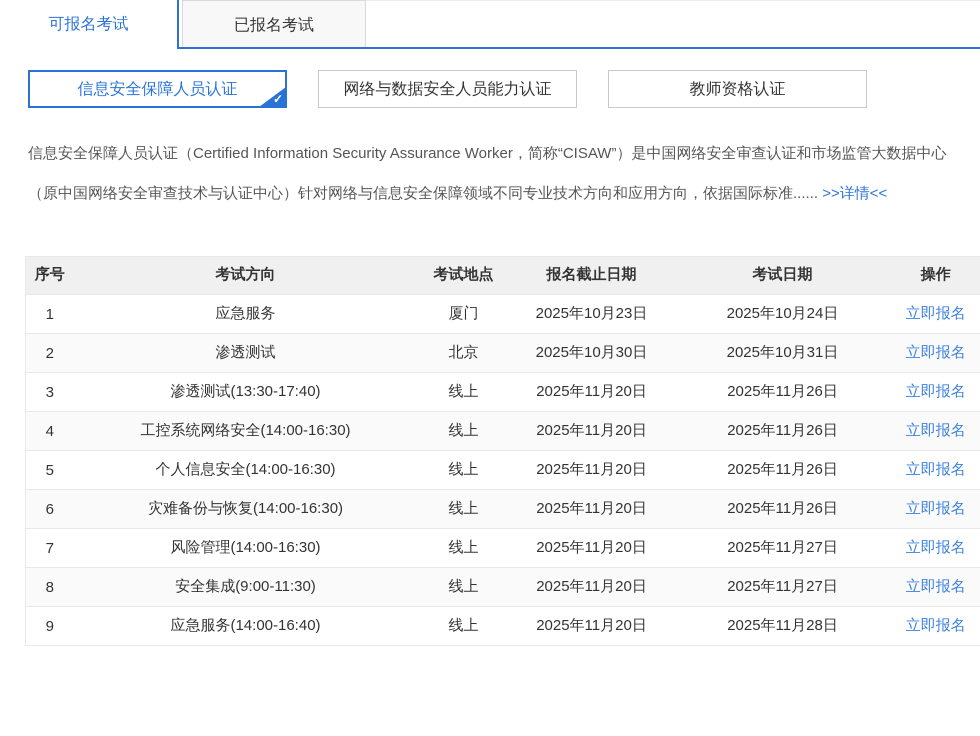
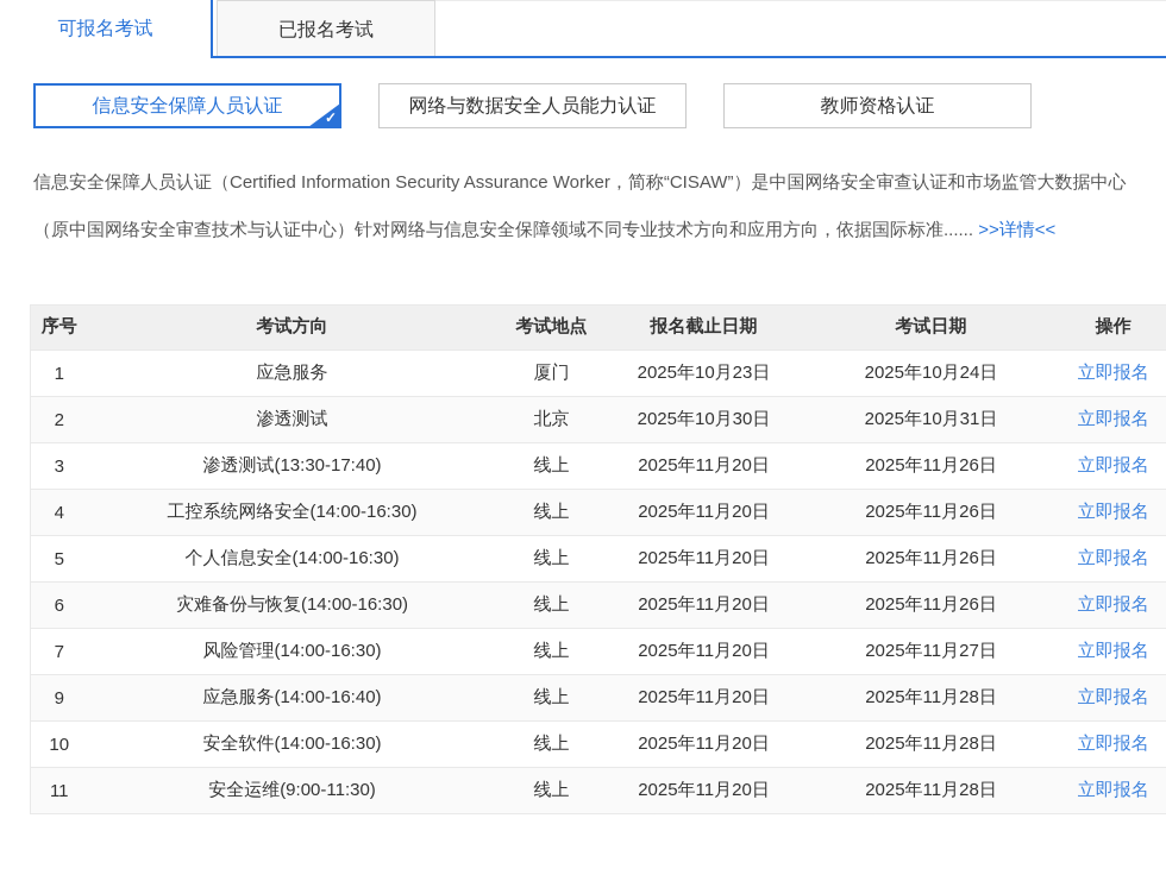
  可报名考试
  已报名考试
  信息安全保障人员认证
  ✓
  网络与数据安全人员能力认证
  教师资格认证
  信息安全保障人员认证（Certified Information Security Assurance Worker，简称“CISAW”）是中国网络安全审查认证和市场监管大数据中心（原中国网络安全审查技术与认证中心）针对网络与信息安全保障领域不同专业技术方向和应用方向，依据国际标准...... >>详情<<
  序号	考试方向	考试地点	报名截止日期	考试日期	操作
  1	应急服务	厦门	2025年10月23日	2025年10月24日	立即报名
  2	渗透测试	北京	2025年10月30日	2025年10月31日	立即报名
  3	渗透测试(13:30-17:40)	线上	2025年11月20日	2025年11月26日	立即报名
  4	工控系统网络安全(14:00-16:30)	线上	2025年11月20日	2025年11月26日	立即报名
  5	个人信息安全(14:00-16:30)	线上	2025年11月20日	2025年11月26日	立即报名
  6	灾难备份与恢复(14:00-16:30)	线上	2025年11月20日	2025年11月26日	立即报名
  7	风险管理(14:00-16:30)	线上	2025年11月20日	2025年11月27日	立即报名
- 8	安全集成(9:00-11:30)	线上	2025年11月20日	2025年11月27日	立即报名
  9	应急服务(14:00-16:40)	线上	2025年11月20日	2025年11月28日	立即报名
+ 10	安全软件(14:00-16:30)	线上	2025年11月20日	2025年11月28日	立即报名
+ 11	安全运维(9:00-11:30)	线上	2025年11月20日	2025年11月28日	立即报名
